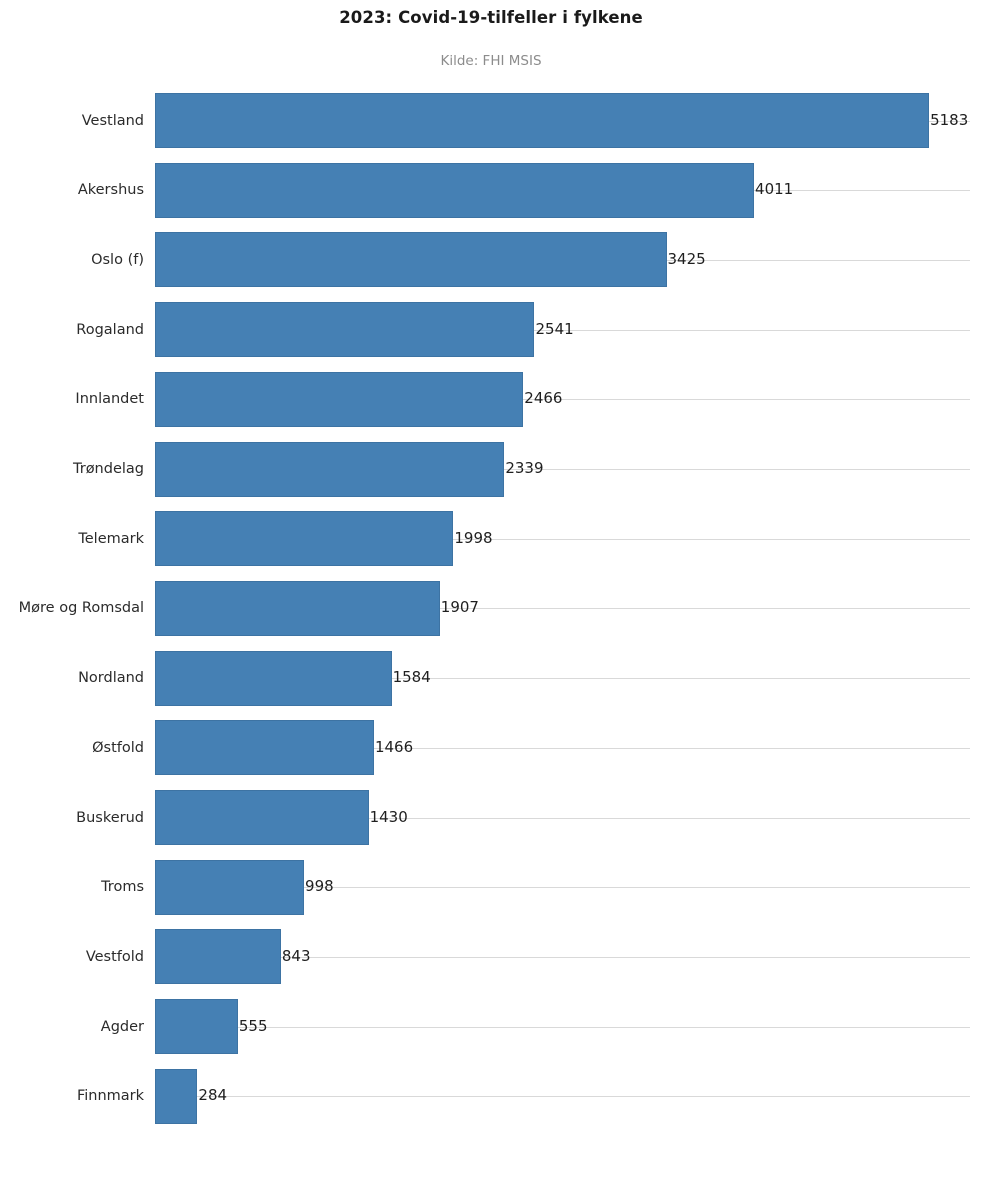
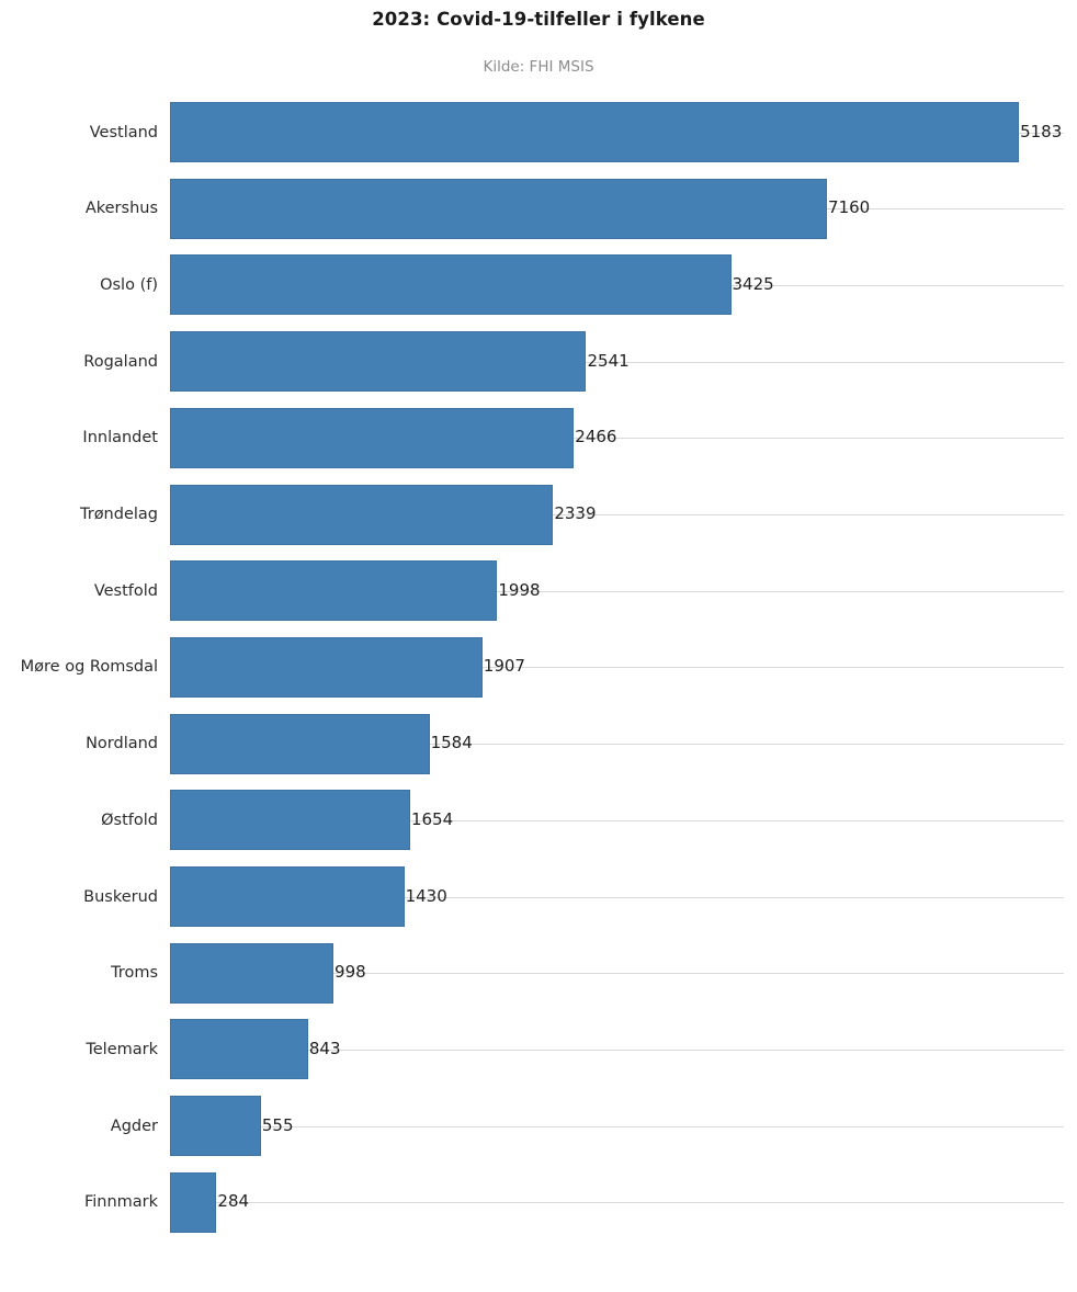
  2023: Covid-19-tilfeller i fylkene
  Kilde: FHI MSIS
  Vestland
  5183
  Akershus
- 4011
+ 7160
  Oslo (f)
  3425
  Rogaland
  2541
  Innlandet
  2466
  Trøndelag
  2339
- Telemark
+ Vestfold
  1998
  Møre og Romsdal
  1907
  Nordland
  1584
  Østfold
- 1466
+ 1654
  Buskerud
  1430
  Troms
  998
- Vestfold
+ Telemark
  843
  Agder
  555
  Finnmark
  284
